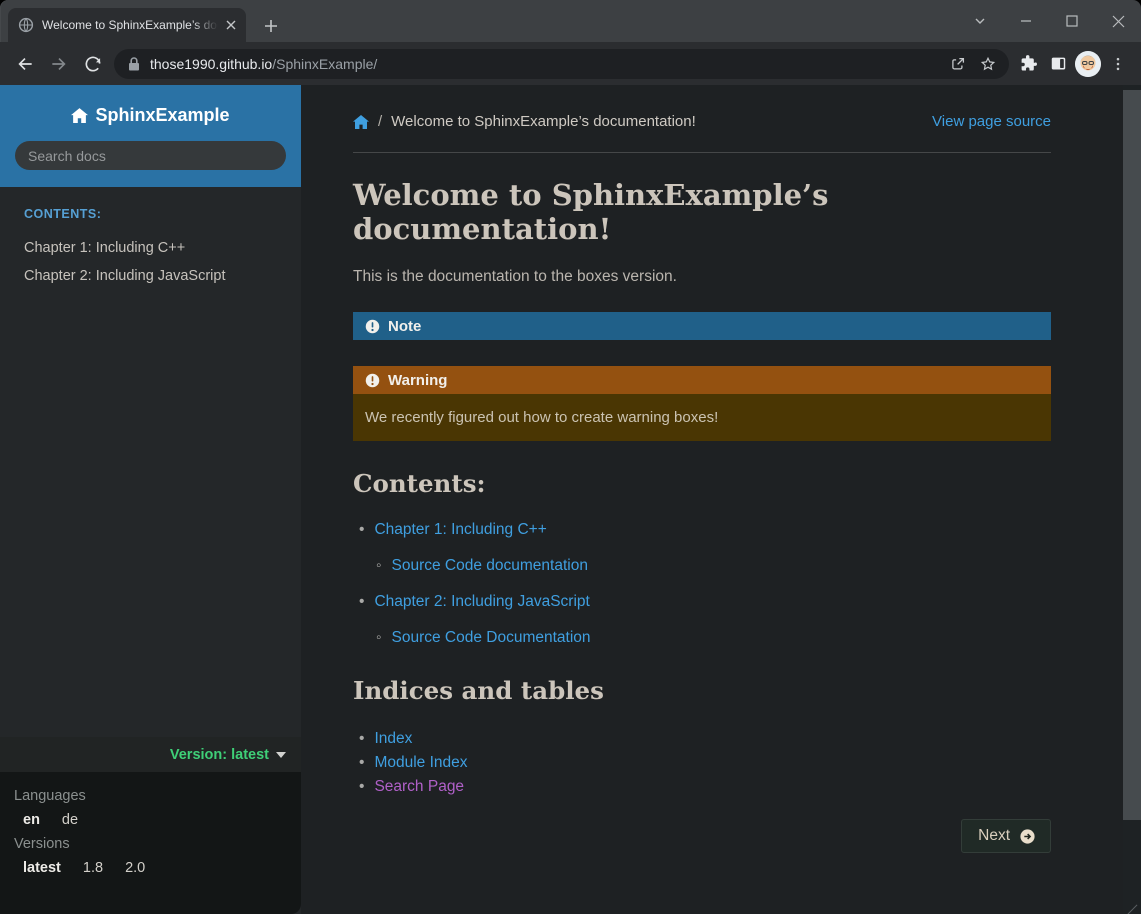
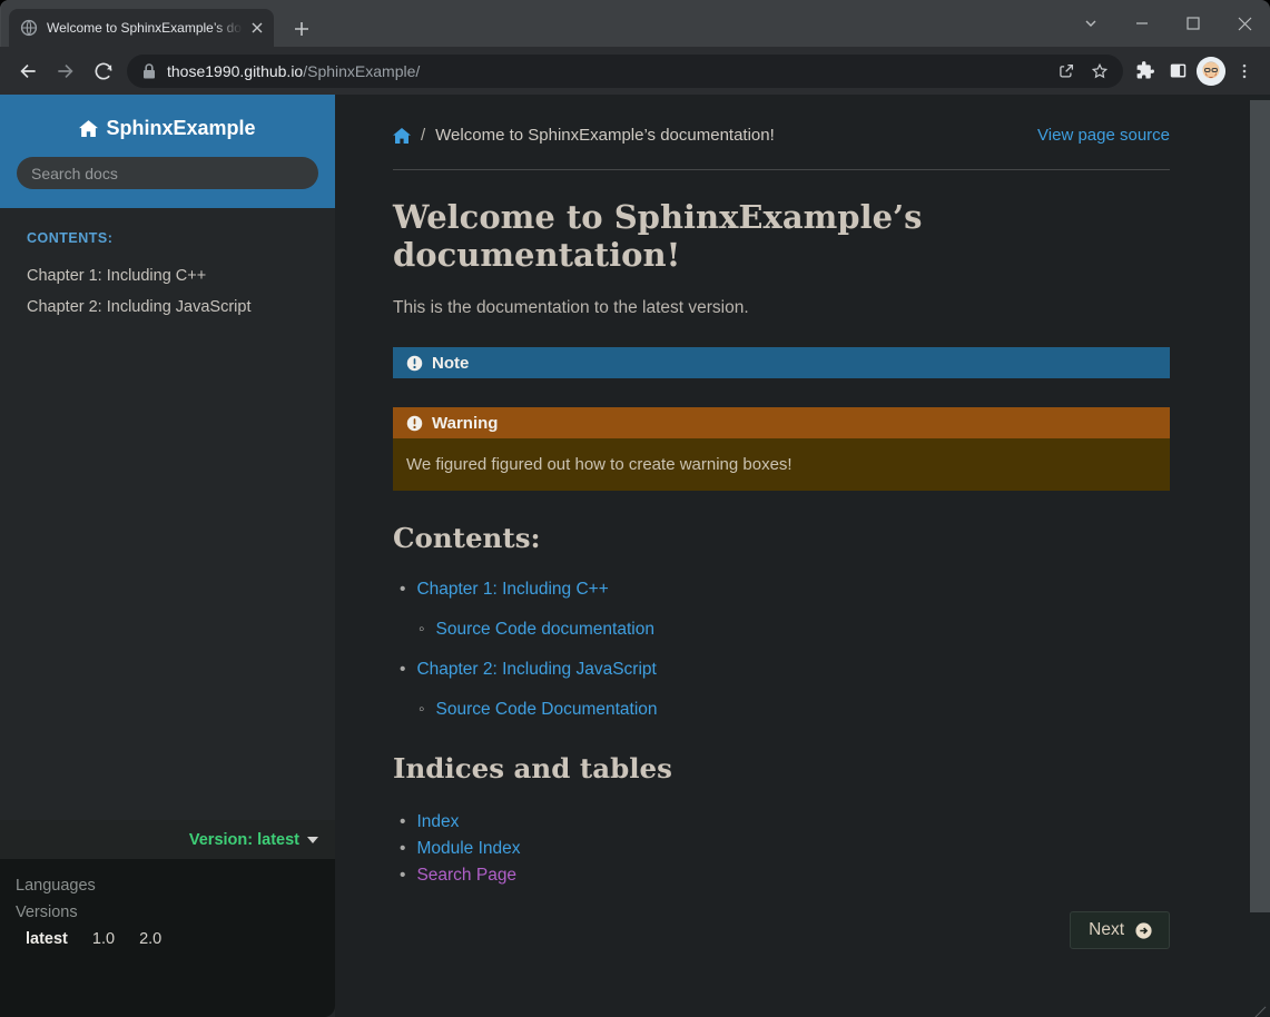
  Welcome to SphinxExample’s do
  those1990.github.io/SphinxExample/
  SphinxExample
  Search docs
  CONTENTS:
  Chapter 1: Including C++
  Chapter 2: Including JavaScript
  Version: latest
  Languages
- en
- de
  Versions
  latest
- 1.8
+ 1.0
  2.0
  /
  Welcome to SphinxExample’s documentation!
  View page source
  Welcome to SphinxExample’s documentation!
- This is the documentation to the boxes version.
+ This is the documentation to the latest version.
  Note
  Warning
- We recently figured out how to create warning boxes!
+ We figured figured out how to create warning boxes!
  Contents:
  Chapter 1: Including C++
  Source Code documentation
  Chapter 2: Including JavaScript
  Source Code Documentation
  Indices and tables
  Index
  Module Index
  Search Page
  Next
